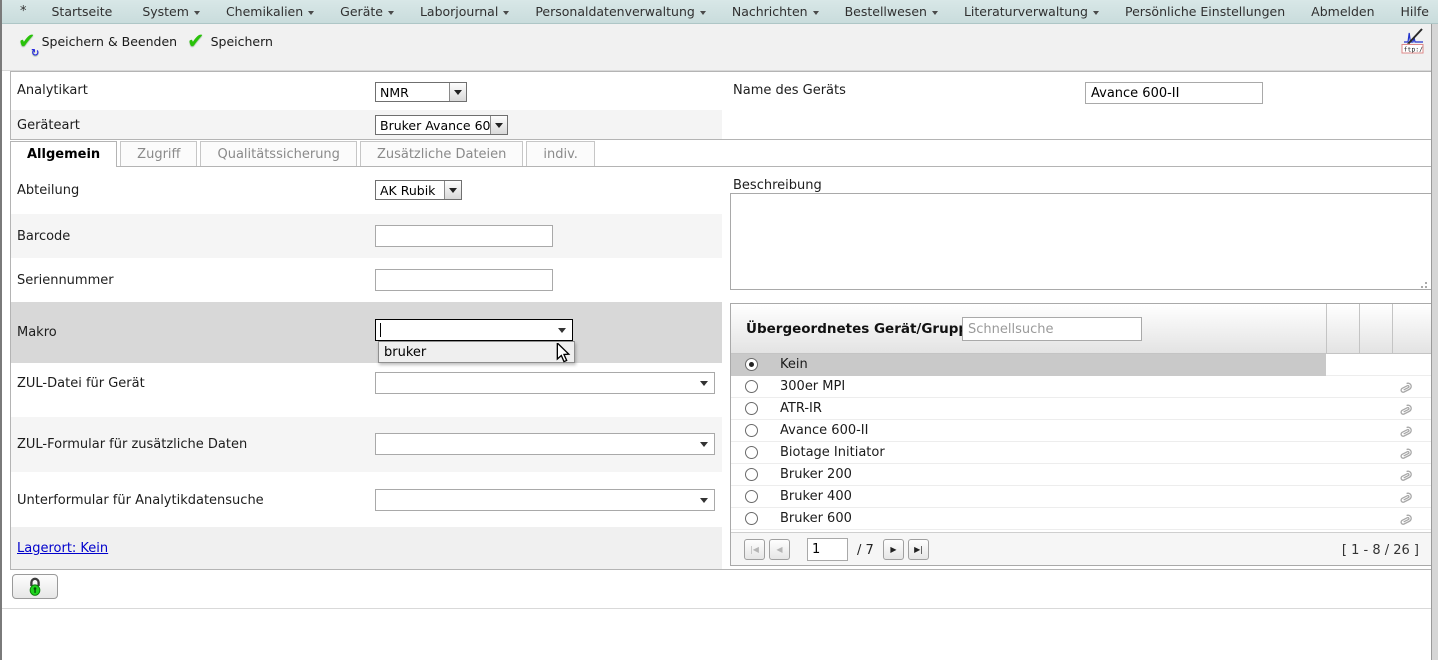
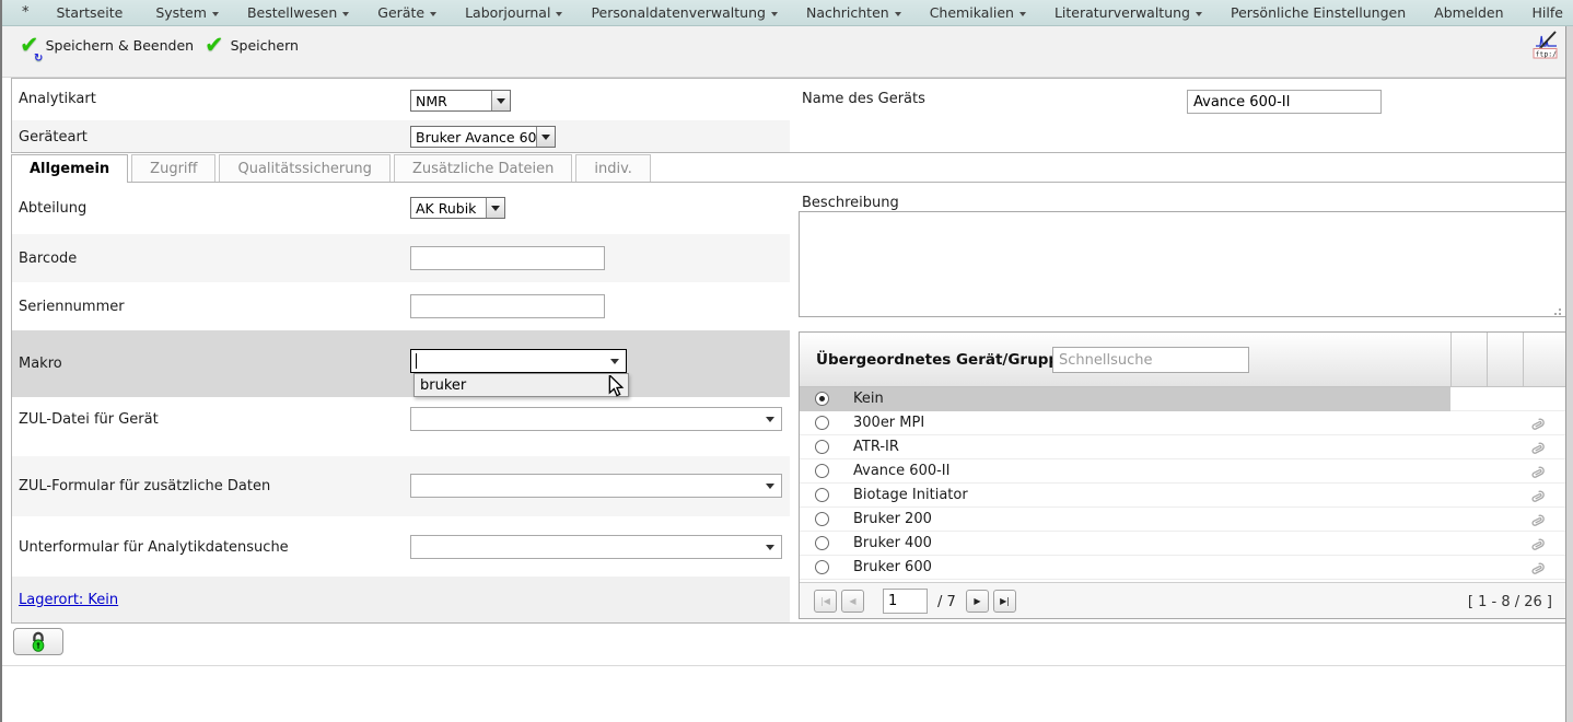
  *
  Startseite
  System
- Chemikalien
+ Bestellwesen
  Geräte
  Laborjournal
  Personaldatenverwaltung
  Nachrichten
- Bestellwesen
+ Chemikalien
  Literaturverwaltung
  Persönliche Einstellungen
  Abmelden
  Hilfe
  ✔
  ↻
  Speichern & Beenden
  ✔
  Speichern
  ftp:/
  Analytikart
  NMR
  Name des Geräts
  Avance 600-II
  Geräteart
  Bruker Avance 60
  Allgemein
  Zugriff
  Qualitätssicherung
  Zusätzliche Dateien
  indiv.
  Abteilung
  AK Rubik
  Barcode
  Seriennummer
  Makro
  bruker
  ZUL-Datei für Gerät
  ZUL-Formular für zusätzliche Daten
  Unterformular für Analytikdatensuche
  Lagerort: Kein
  Beschreibung
  Übergeordnetes Gerät/Grup
  Schnellsuche
  Kein
  300er MPI
  ATR-IR
  Avance 600-II
  Biotage Initiator
  Bruker 200
  Bruker 400
  Bruker 600
  |◀
  ◀
  1
  / 7
  ▶
  ▶|
  [ 1 - 8 / 26 ]
